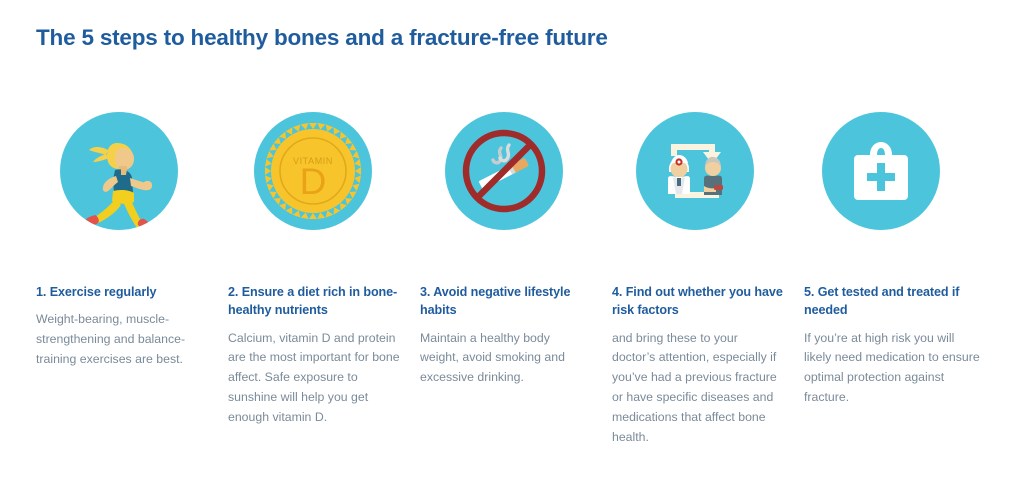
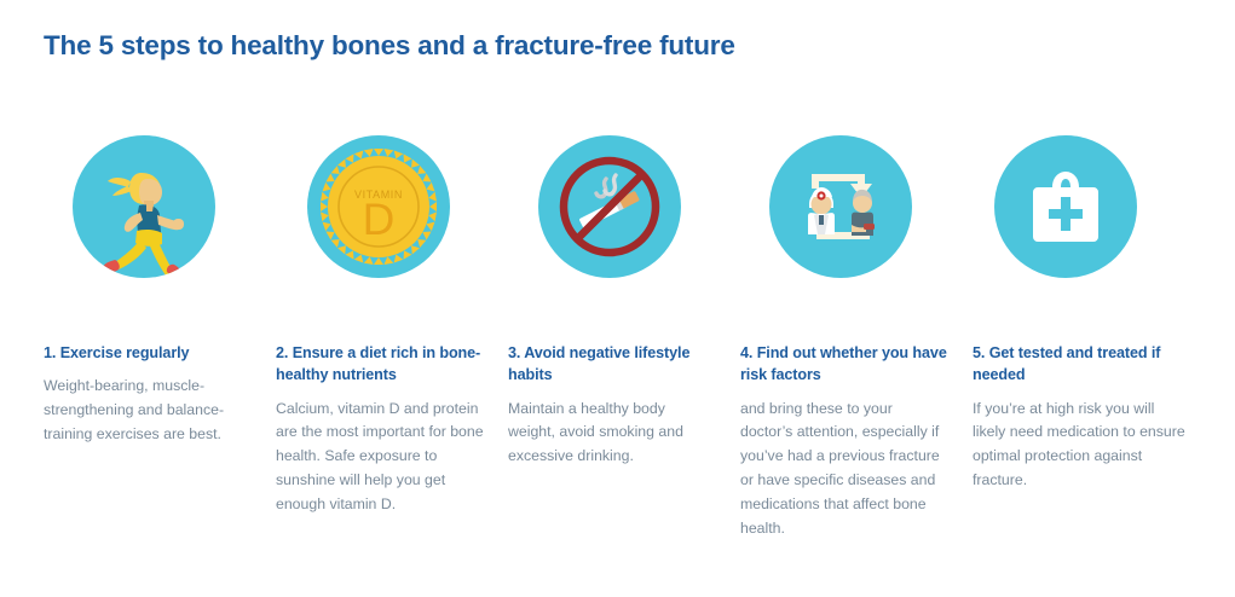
  The 5 steps to healthy bones and a fracture-free future
  1. Exercise regularly
  Weight-bearing, muscle-strengthening and balance-training exercises are best.
  VITAMIN
  D
  2. Ensure a diet rich in bone-healthy nutrients
- Calcium, vitamin D and protein are the most important for bone affect. Safe exposure to sunshine will help you get enough vitamin D.
+ Calcium, vitamin D and protein are the most important for bone health. Safe exposure to sunshine will help you get enough vitamin D.
  3. Avoid negative lifestyle habits
  Maintain a healthy body weight, avoid smoking and excessive drinking.
  4. Find out whether you have risk factors
  and bring these to your doctor’s attention, especially if you’ve had a previous fracture or have specific diseases and medications that affect bone health.
  5. Get tested and treated if needed
  If you’re at high risk you will likely need medication to ensure optimal protection against fracture.
